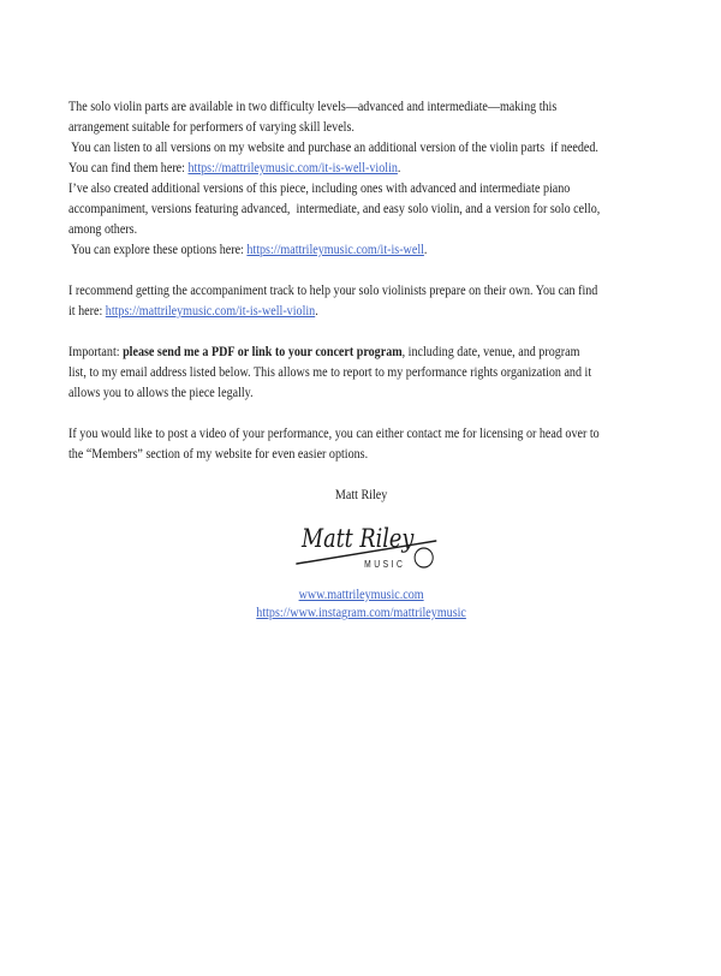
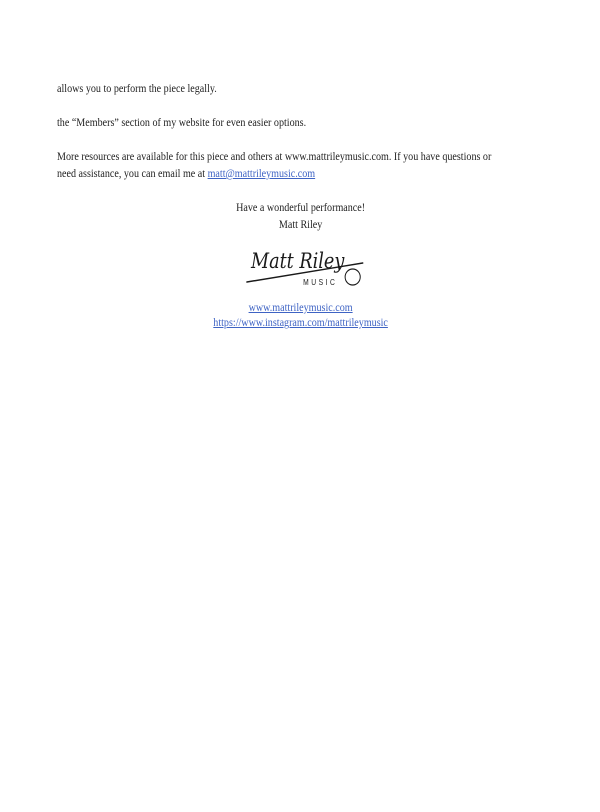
- The solo violin parts are available in two difficulty levels—advanced and intermediate—making this
- arrangement suitable for performers of varying skill levels.
- You can listen to all versions on my website and purchase an additional version of the violin parts if needed.
- You can find them here: https://mattrileymusic.com/it-is-well-violin.
- I’ve also created additional versions of this piece, including ones with advanced and intermediate piano
- accompaniment, versions featuring advanced, intermediate, and easy solo violin, and a version for solo cello,
- among others.
- You can explore these options here: https://mattrileymusic.com/it-is-well.
- I recommend getting the accompaniment track to help your solo violinists prepare on their own. You can find
- it here: https://mattrileymusic.com/it-is-well-violin.
- Important: please send me a PDF or link to your concert program, including date, venue, and program
- list, to my email address listed below. This allows me to report to my performance rights organization and it
- allows you to allows the piece legally.
+ allows you to perform the piece legally.
- If you would like to post a video of your performance, you can either contact me for licensing or head over to
  the “Members” section of my website for even easier options.
+ More resources are available for this piece and others at www.mattrileymusic.com. If you have questions or
+ need assistance, you can email me at matt@mattrileymusic.com
+ Have a wonderful performance!
  Matt Riley
  Matt Riley
  MUSIC
  www.mattrileymusic.com
  https://www.instagram.com/mattrileymusic
